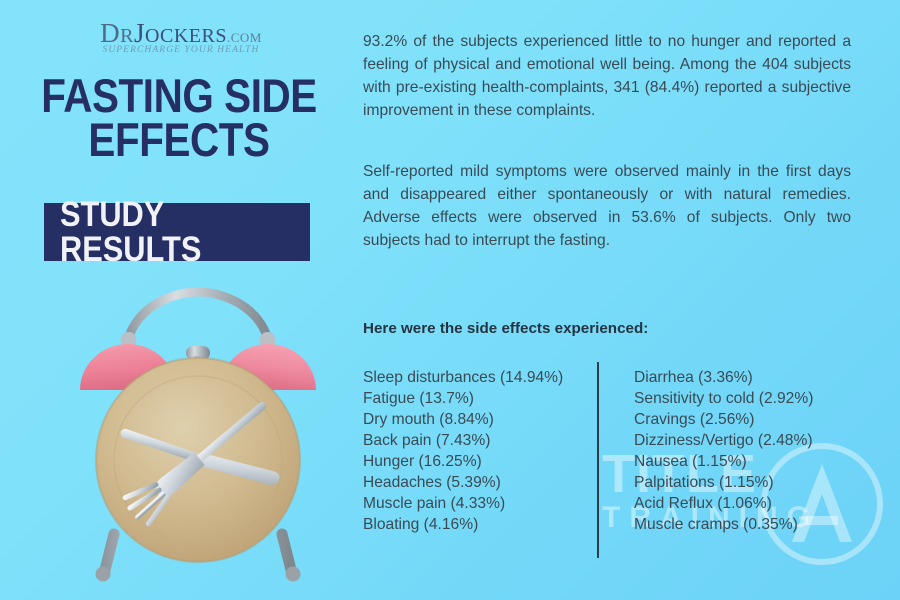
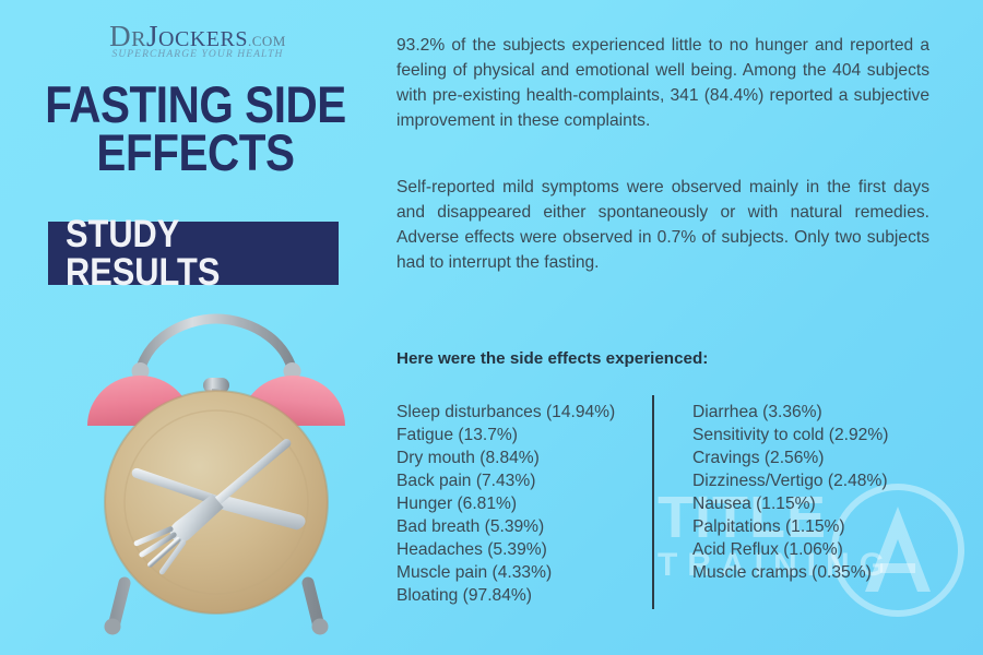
  TITLE
  TRAINING
  DRJOCKERS.COM
  SUPERCHARGE YOUR HEALTH
  FASTING SIDE
  EFFECTS
  STUDY RESULTS
  93.2% of the subjects experienced little to no hunger and reported a feeling of physical and emotional well being. Among the 404 subjects with pre-existing health-complaints, 341 (84.4%) reported a subjective improvement in these complaints.
- Self-reported mild symptoms were observed mainly in the first days and disappeared either spontaneously or with natural remedies. Adverse effects were observed in 53.6% of subjects. Only two subjects had to interrupt the fasting.
+ Self-reported mild symptoms were observed mainly in the first days and disappeared either spontaneously or with natural remedies. Adverse effects were observed in 0.7% of subjects. Only two subjects had to interrupt the fasting.
  Here were the side effects experienced:
  Sleep disturbances (14.94%)
  Fatigue (13.7%)
  Dry mouth (8.84%)
  Back pain (7.43%)
- Hunger (16.25%)
+ Hunger (6.81%)
+ Bad breath (5.39%)
  Headaches (5.39%)
  Muscle pain (4.33%)
- Bloating (4.16%)
+ Bloating (97.84%)
  Diarrhea (3.36%)
  Sensitivity to cold (2.92%)
  Cravings (2.56%)
  Dizziness/Vertigo (2.48%)
  Nausea (1.15%)
  Palpitations (1.15%)
  Acid Reflux (1.06%)
  Muscle cramps (0.35%)
